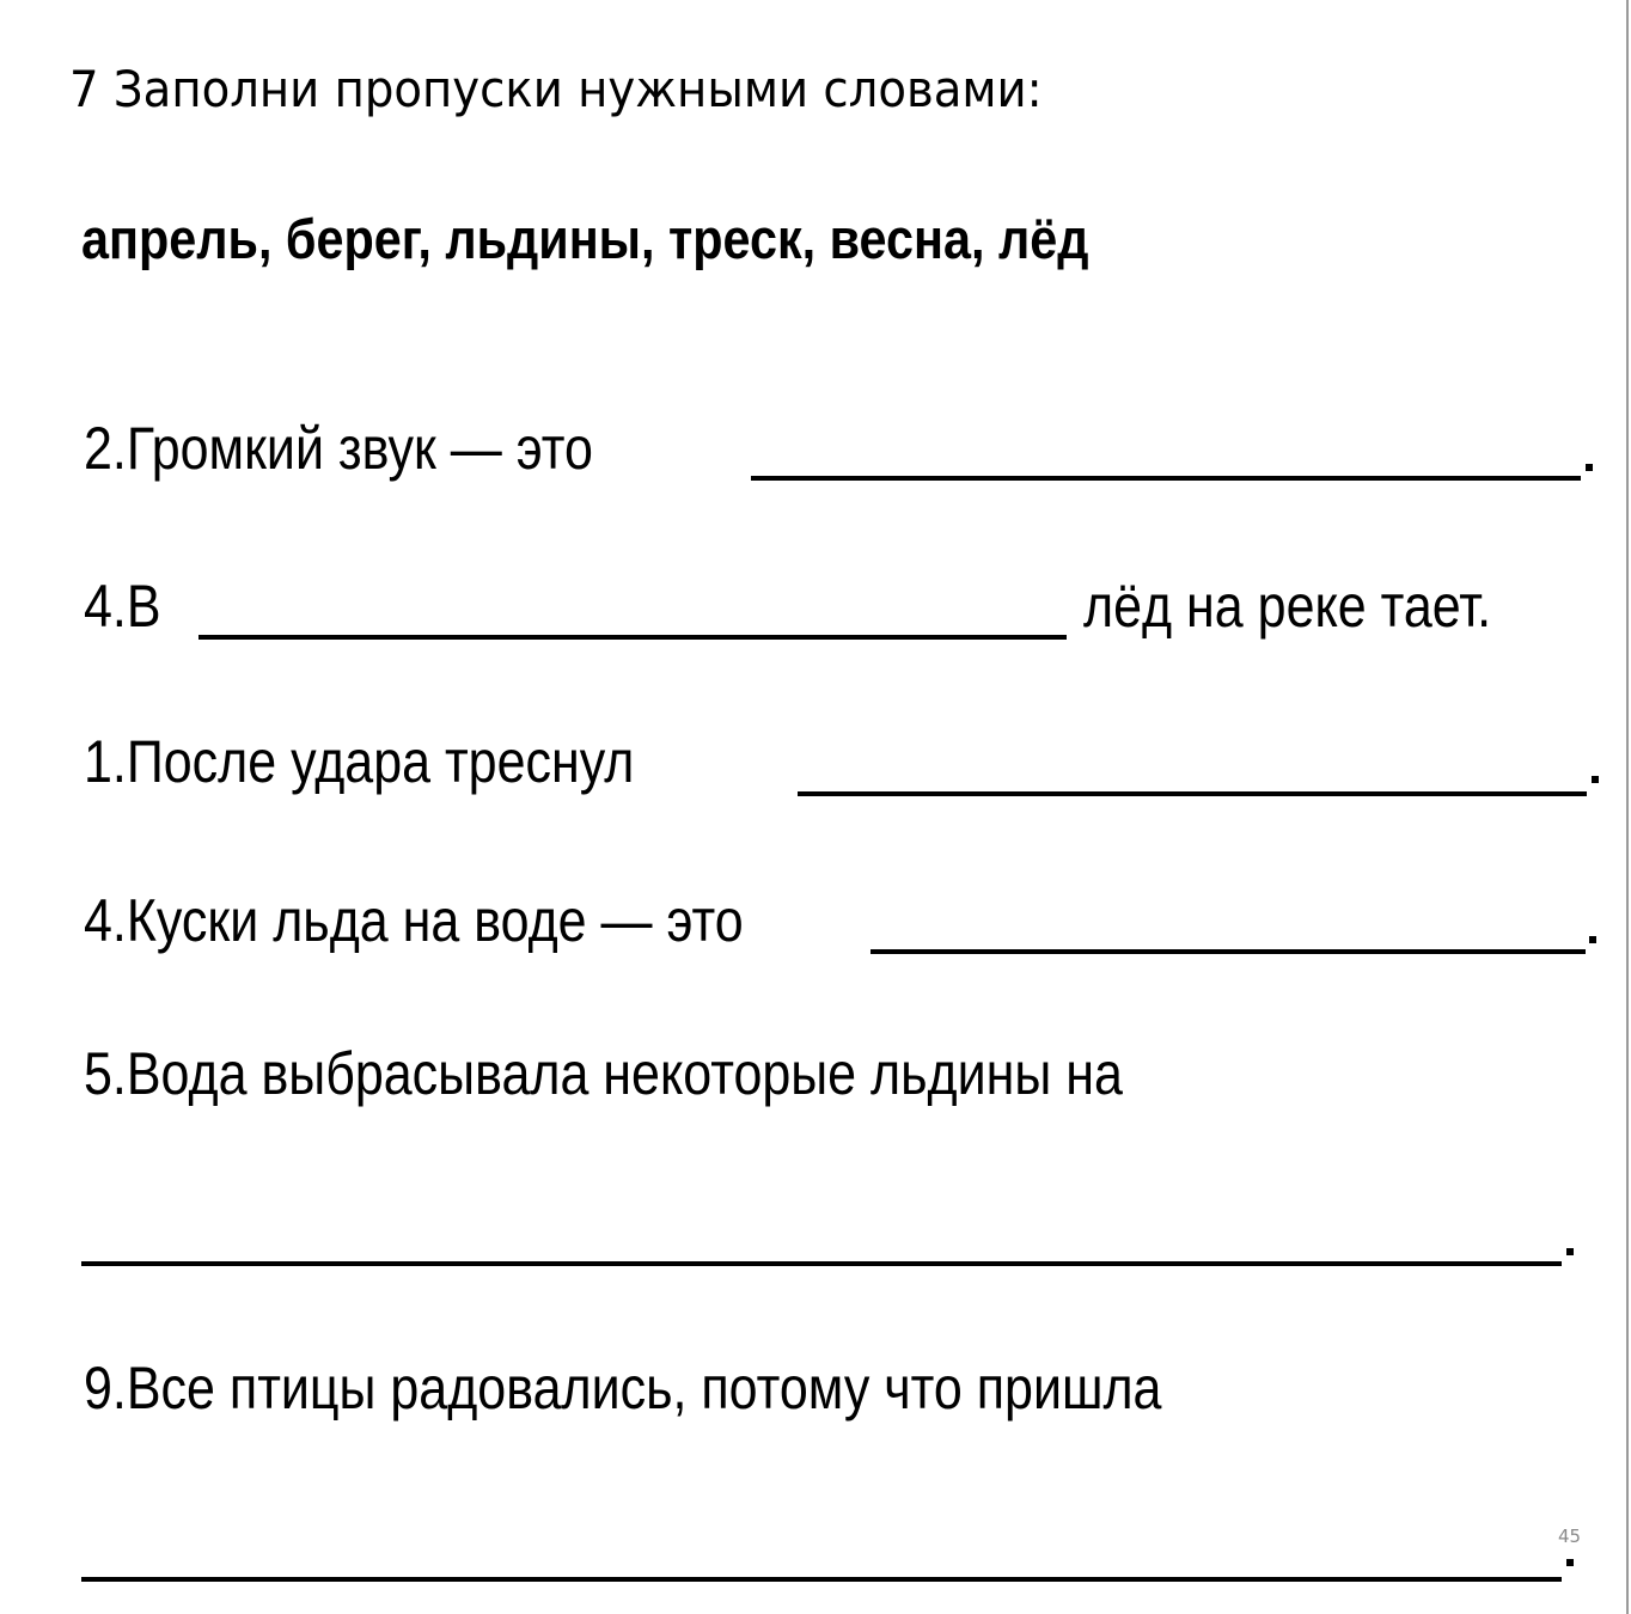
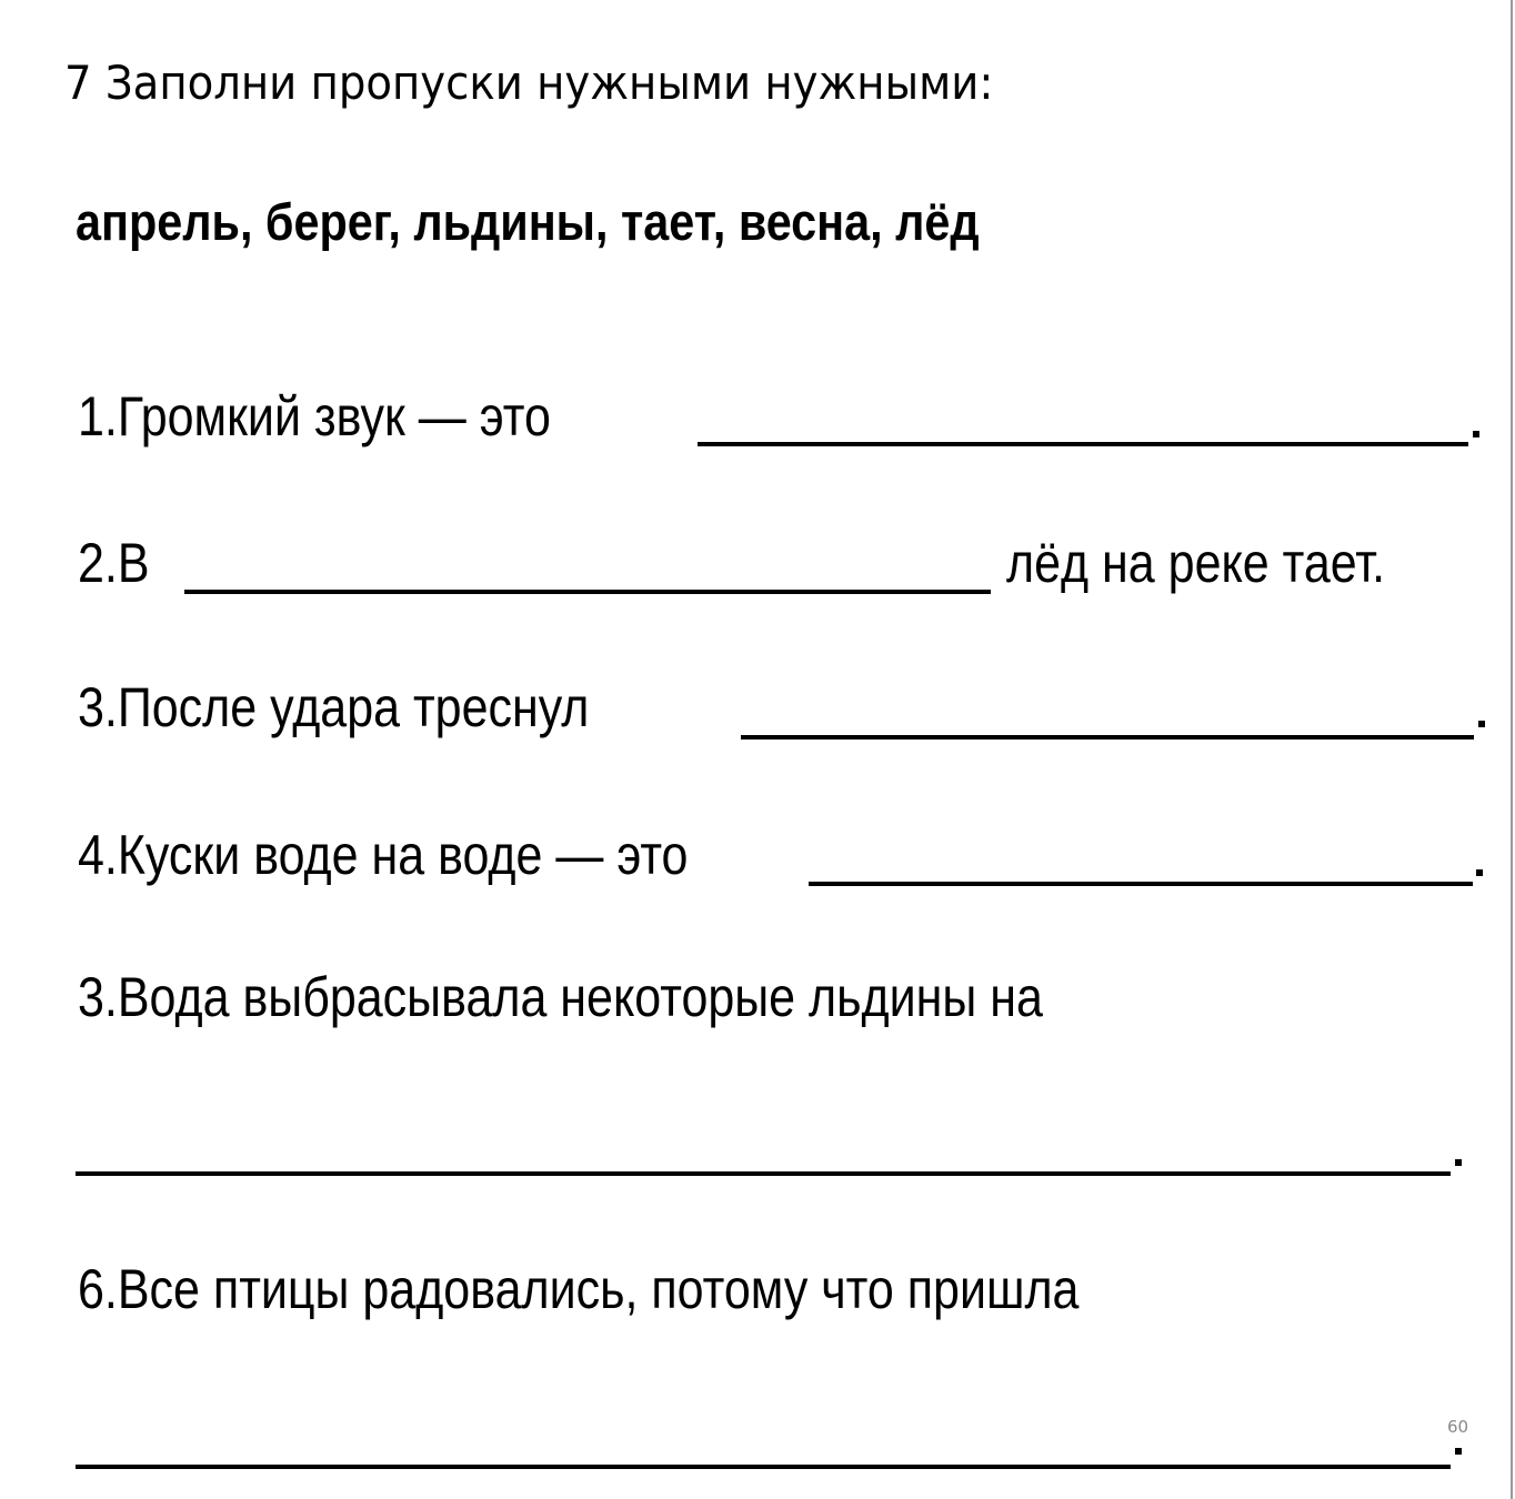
- 7 Заполни пропуски нужными словами:
+ 7 Заполни пропуски нужными нужными:
- апрель, берег, льдины, треск, весна, лёд
+ апрель, берег, льдины, тает, весна, лёд
- 2.Громкий звук — это
+ 1.Громкий звук — это
- 4.В
+ 2.В
  лёд на реке тает.
- 1.После удара треснул
+ 3.После удара треснул
- 4.Куски льда на воде — это
+ 4.Куски воде на воде — это
- 5.Вода выбрасывала некоторые льдины на
+ 3.Вода выбрасывала некоторые льдины на
- 9.Все птицы радовались, потому что пришла
+ 6.Все птицы радовались, потому что пришла
- 45
+ 60
